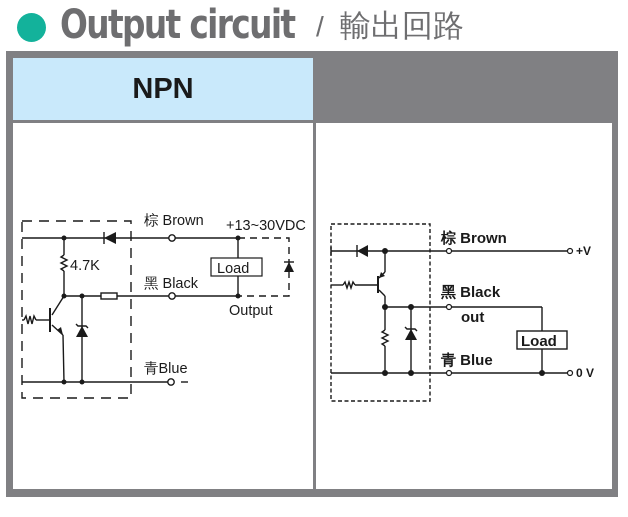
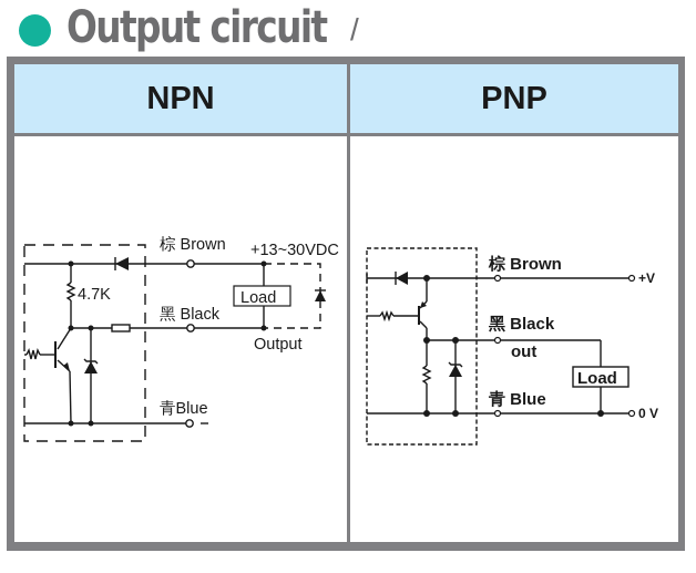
  Output circuit
  /
- 輸出回路
  NPN
+ PNP
  棕 Brown
  +13~30VDC
  4.7K
  Load
  黑 Black
  Output
  青Blue
  棕 Brown
  黑 Black
  out
  Load
  青 Blue
  +V
  0 V
